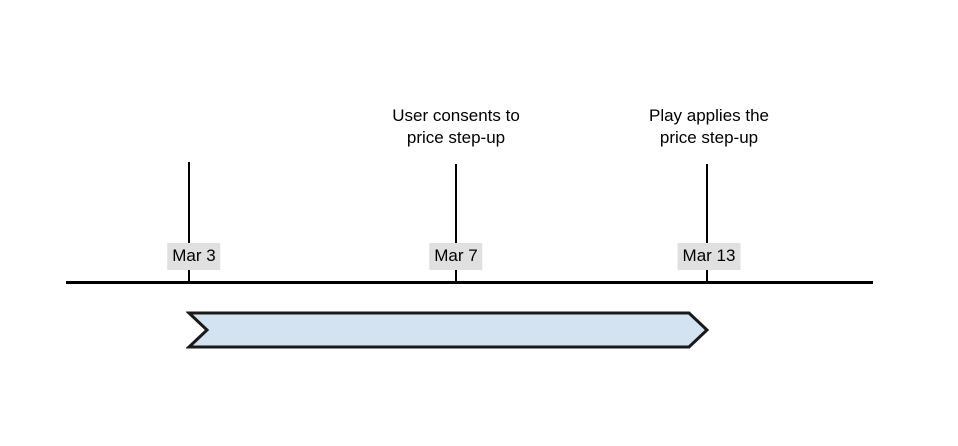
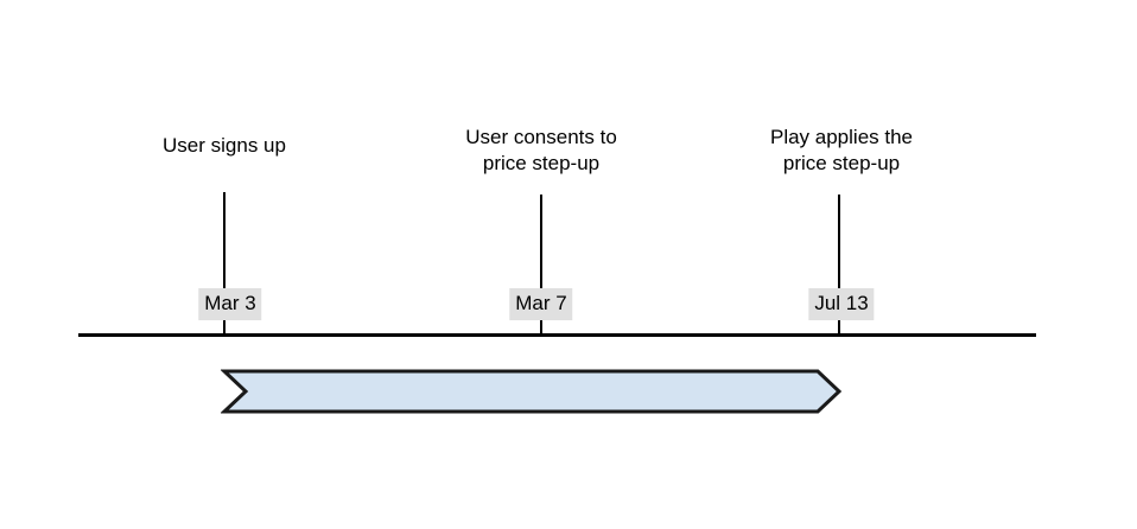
+ User signs up
  Mar 3
  User consents to
  price step-up
  Mar 7
  Play applies the
  price step-up
- Mar 13
+ Jul 13
